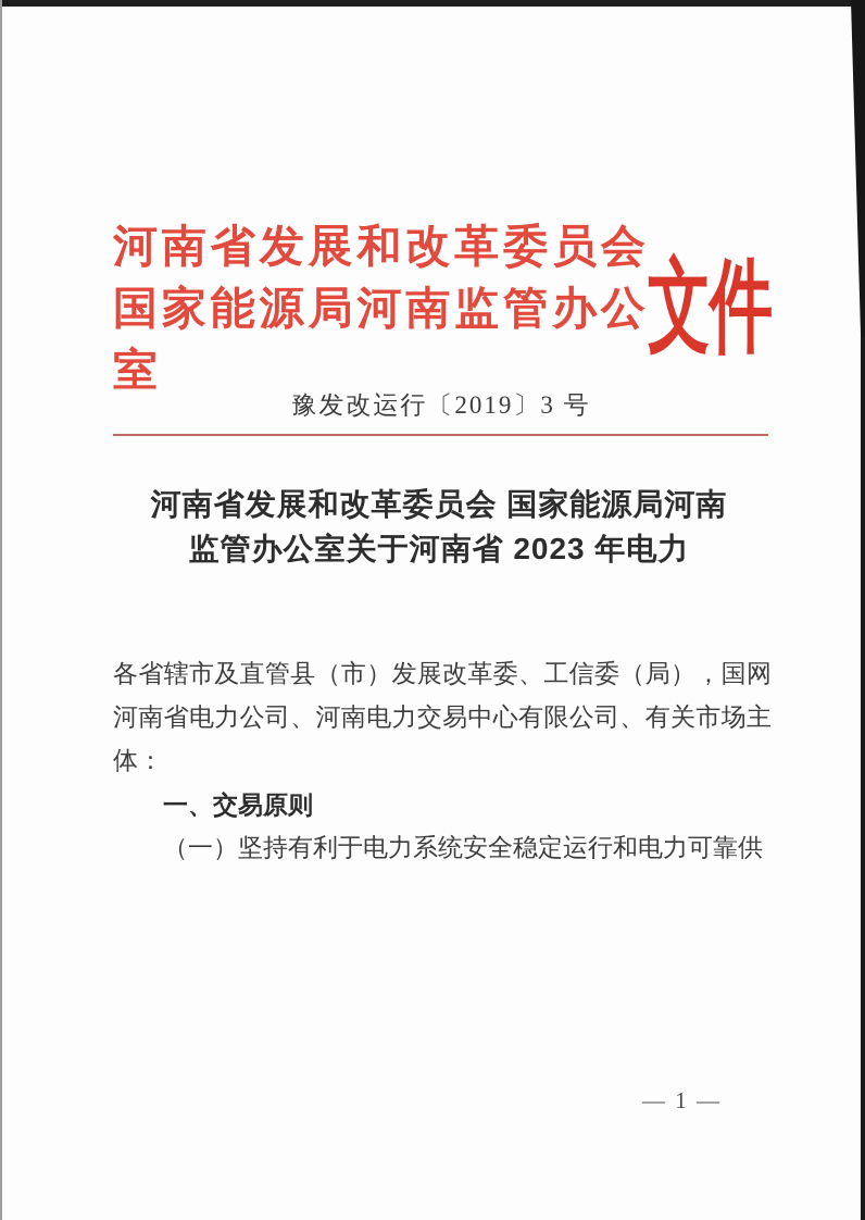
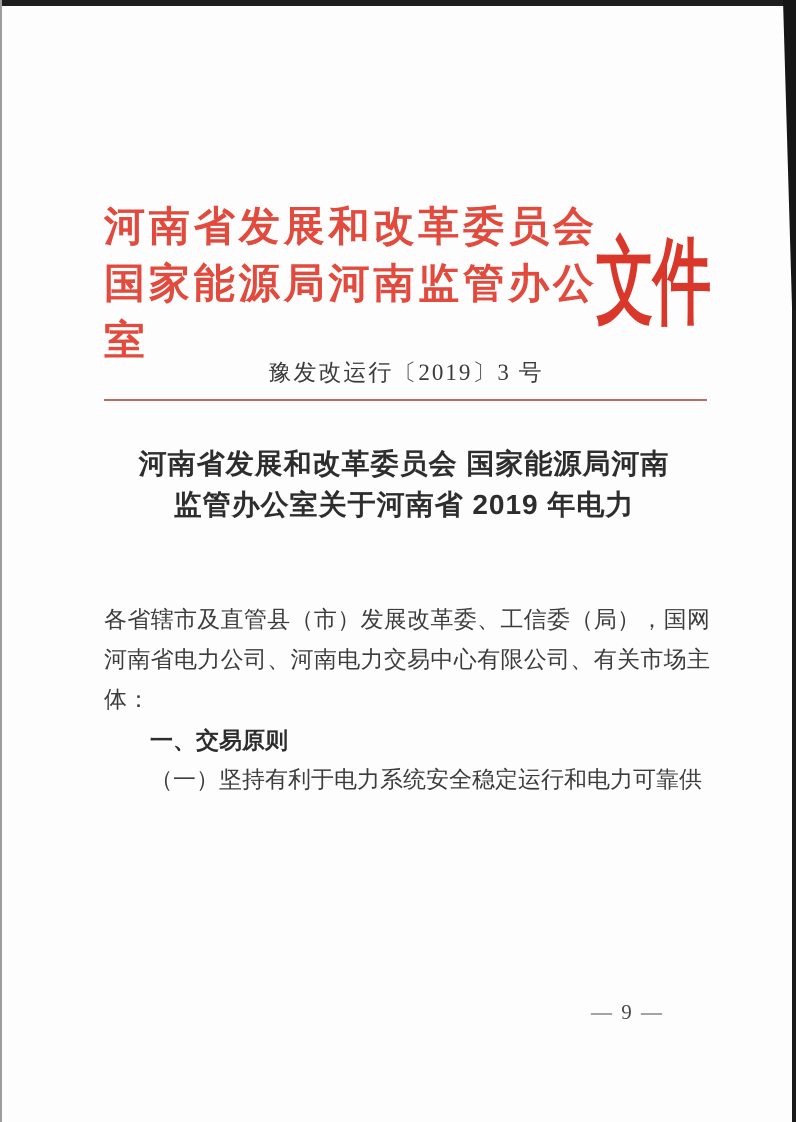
  河南省发展和改革委员会
  国家能源局河南监管办公室
  文件
  豫发改运行〔2019〕3 号
  河南省发展和改革委员会 国家能源局河南
- 监管办公室关于河南省 2023 年电力
+ 监管办公室关于河南省 2019 年电力
  各省辖市及直管县（市）发展改革委、工信委（局），国网河南省电力公司、河南电力交易中心有限公司、有关市场主体：
  一、交易原则
  （一）坚持有利于电力系统安全稳定运行和电力可靠供
- — 1 —
+ — 9 —
